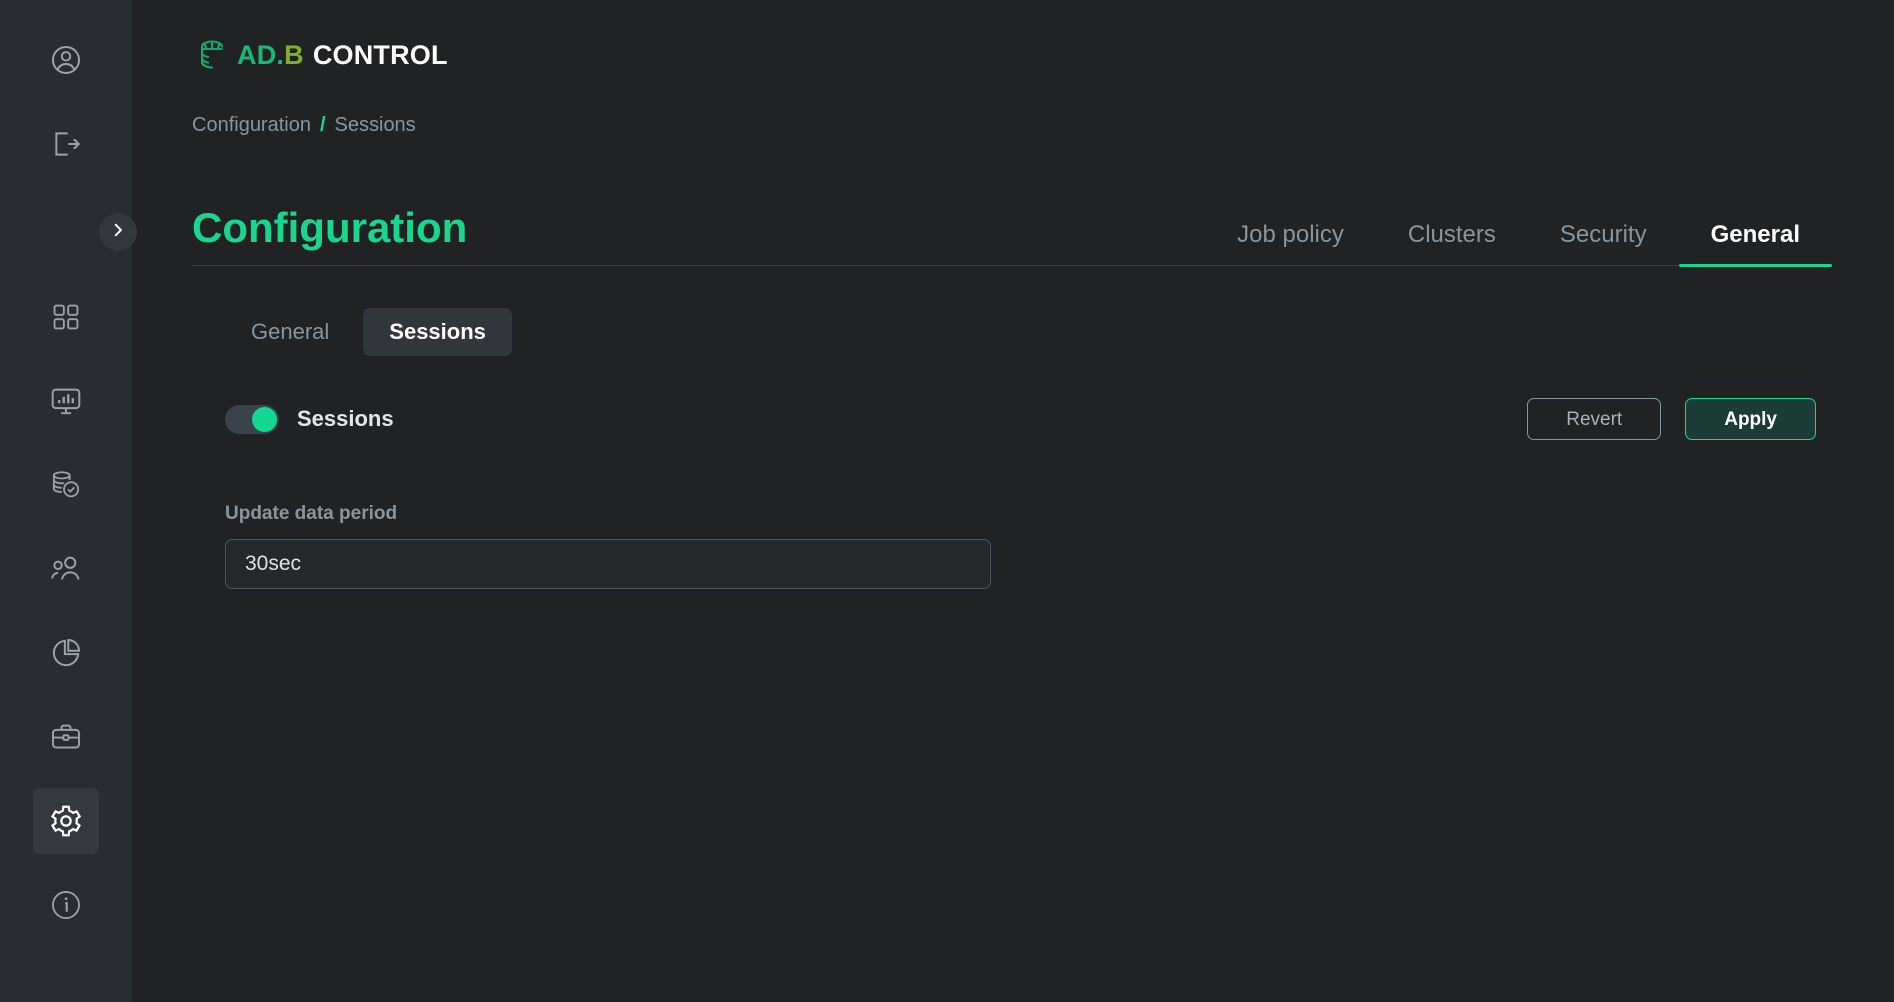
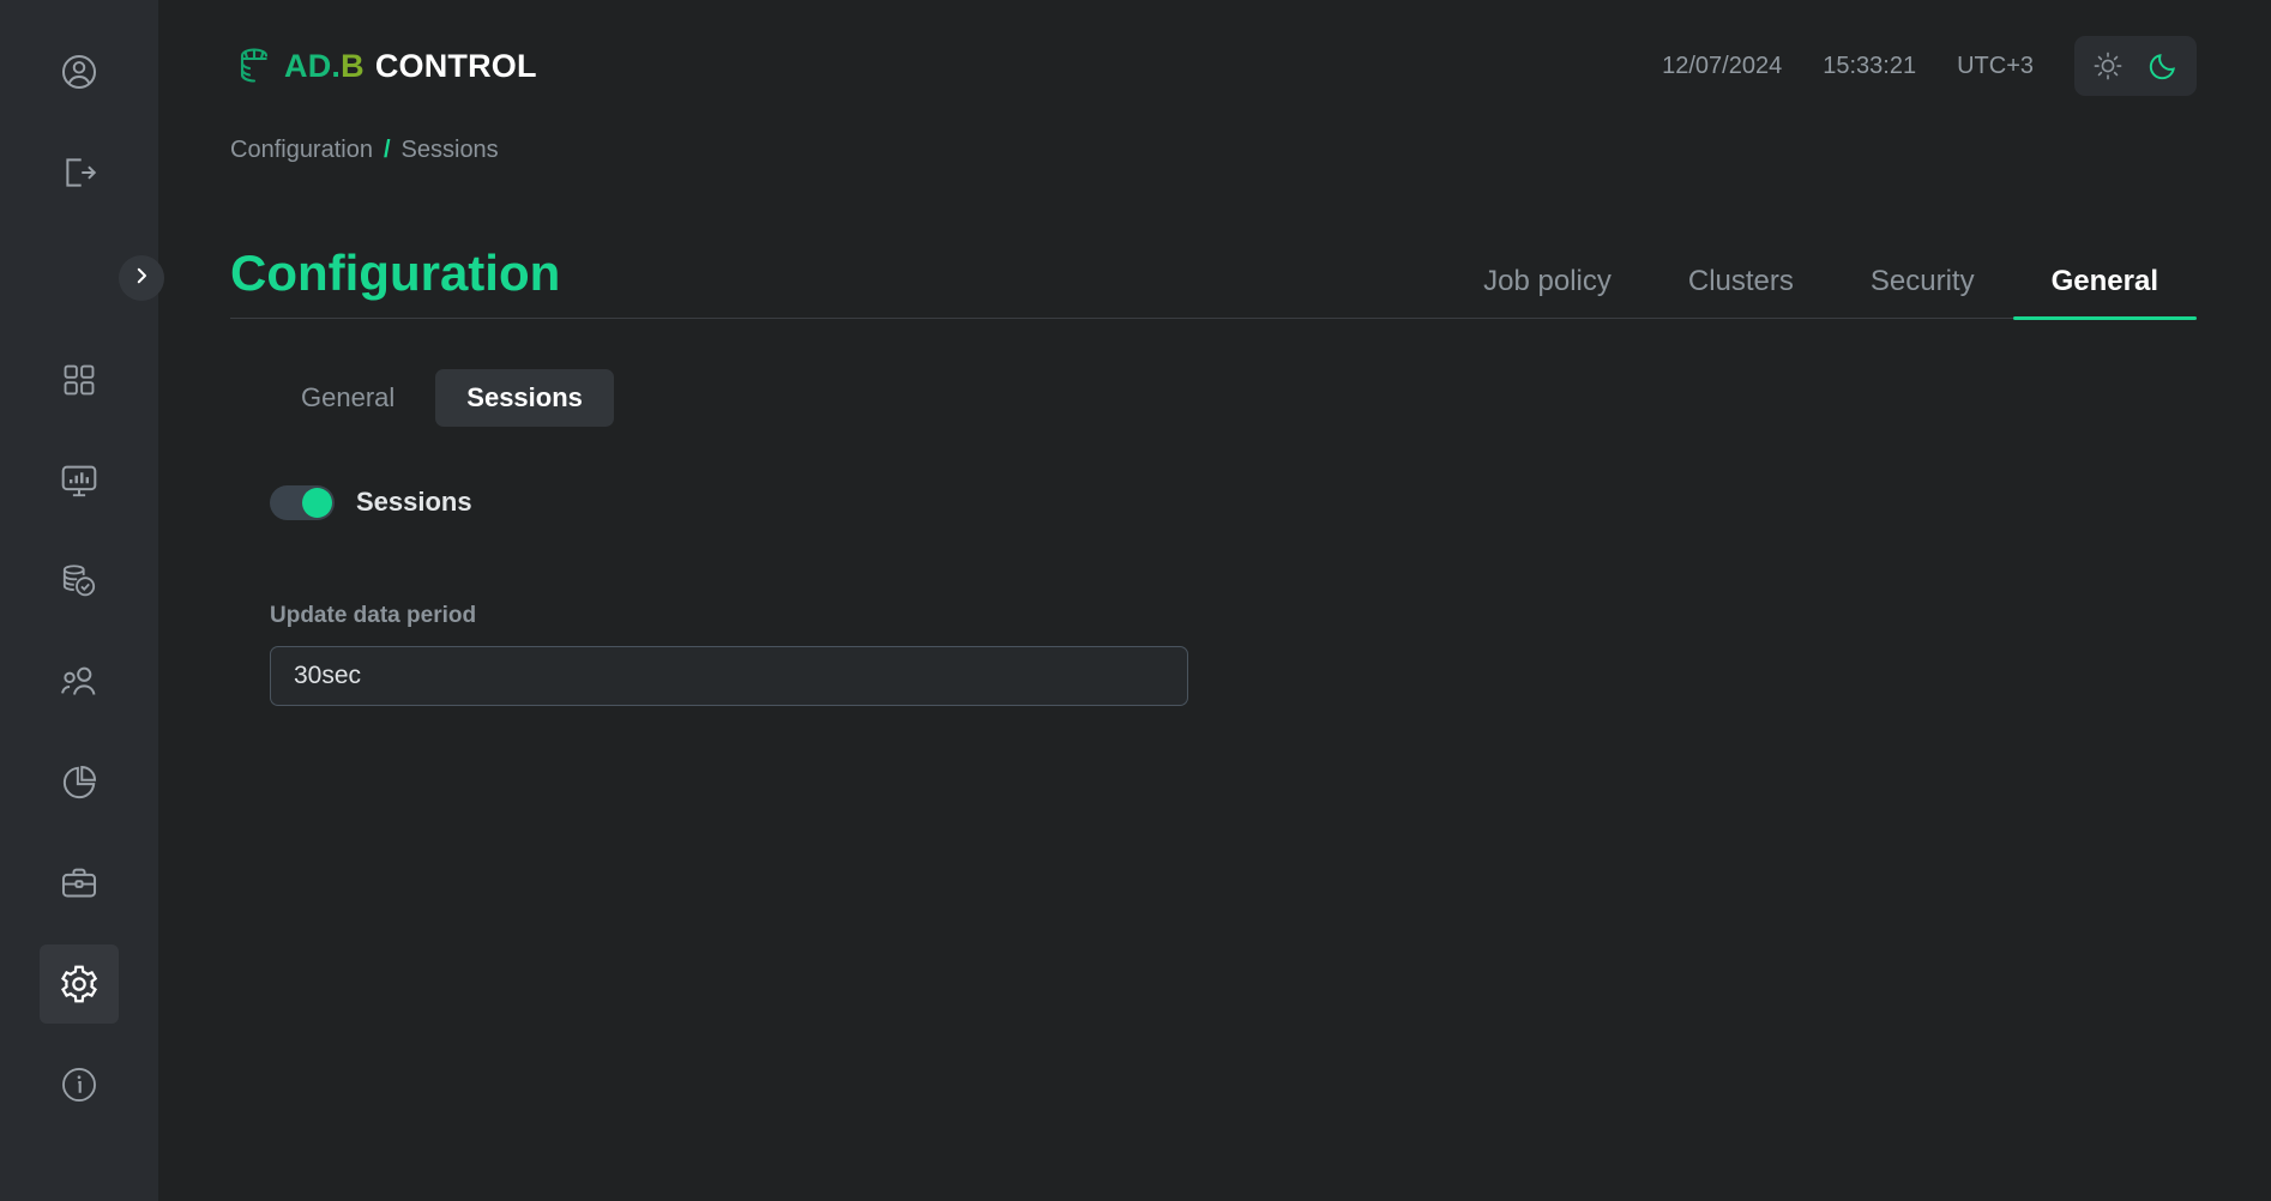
  AD.B CONTROL
+ 12/07/2024
+ 15:33:21
+ UTC+3
  Configuration
  /
  Sessions
  Configuration
  Job policy
  Clusters
  Security
  General
  General
  Sessions
  Sessions
- Revert
- Apply
  Update data period
  30sec
